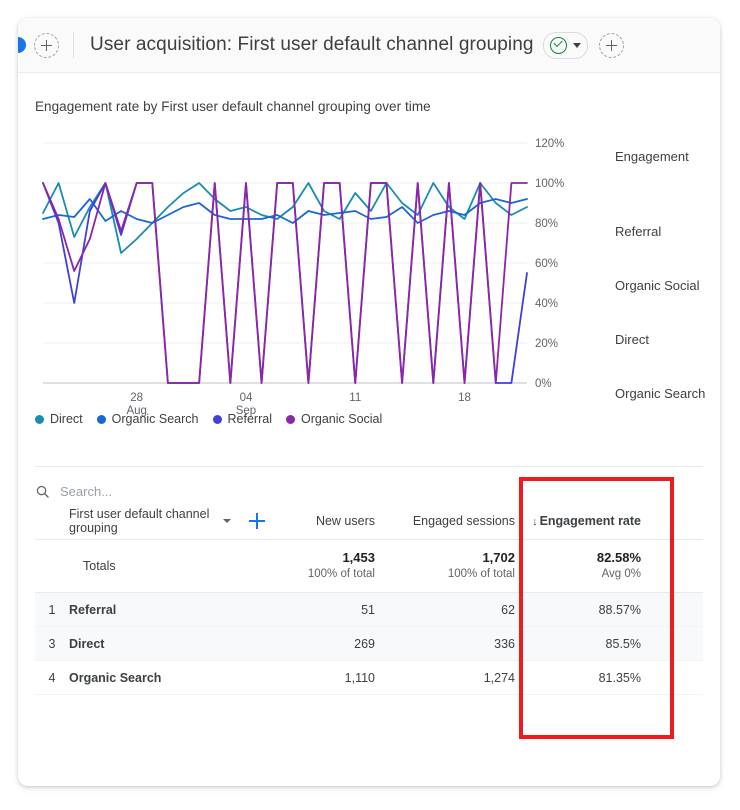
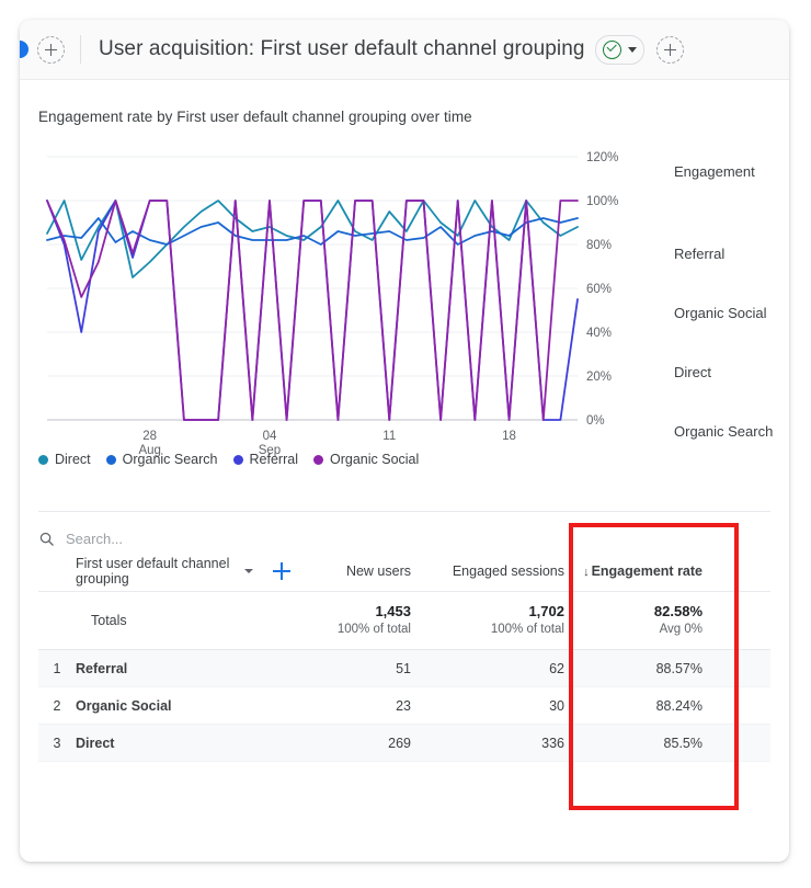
  User acquisition: First user default channel grouping
  Engagement rate by First user default channel grouping over time
  Engagement
  Referral
  Organic Social
  Direct
  Organic Search
  0%
  20%
  40%
  60%
  80%
  100%
  120%
  28
  Aug
  04
  Sep
  11
  18
  Direct
  Organic Search
  Referral
  Organic Social
  Search...
  	First user default channel grouping	New users	Engaged sessions	↓ Engagement rate
  	Totals	1,453 100% of total	1,702 100% of total	82.58% Avg 0%
  1	Referral	51	62	88.57%
+ 2	Organic Social	23	30	88.24%
  3	Direct	269	336	85.5%
- 4	Organic Search	1,110	1,274	81.35%
